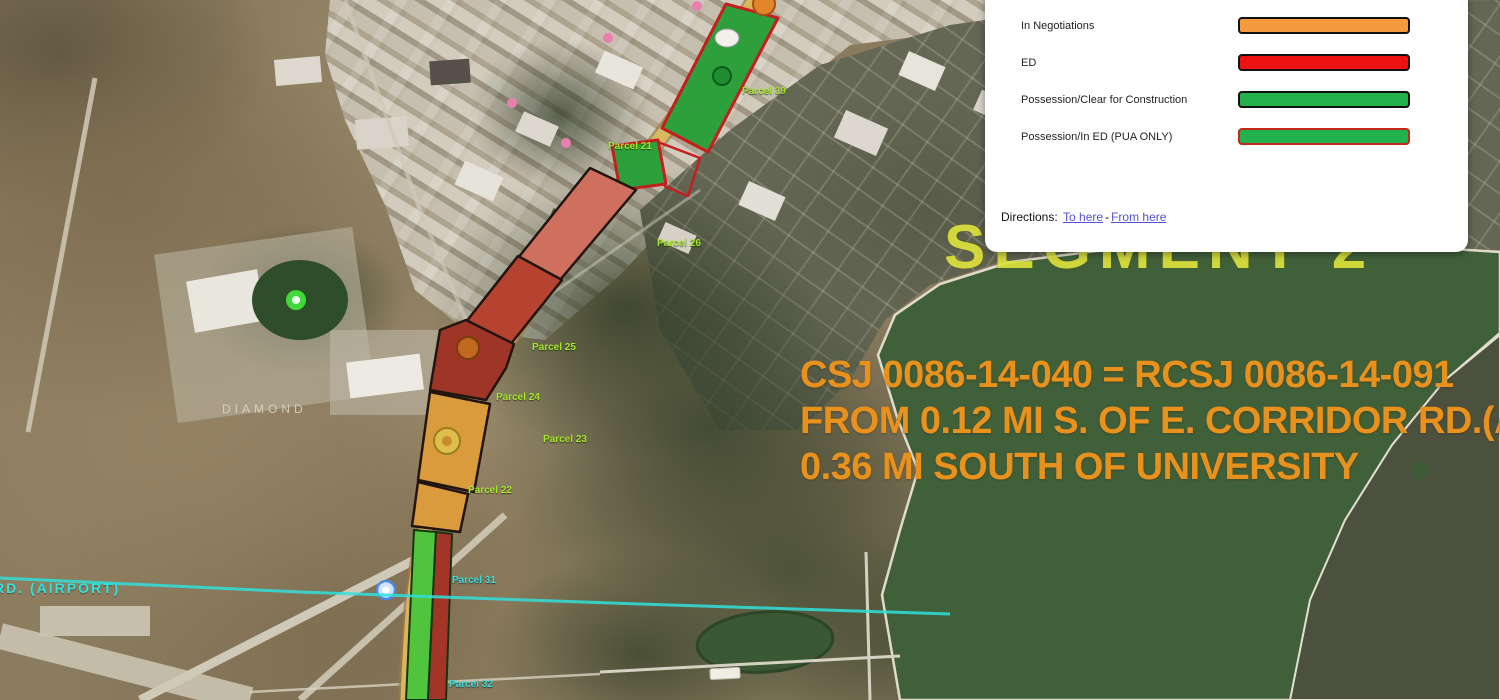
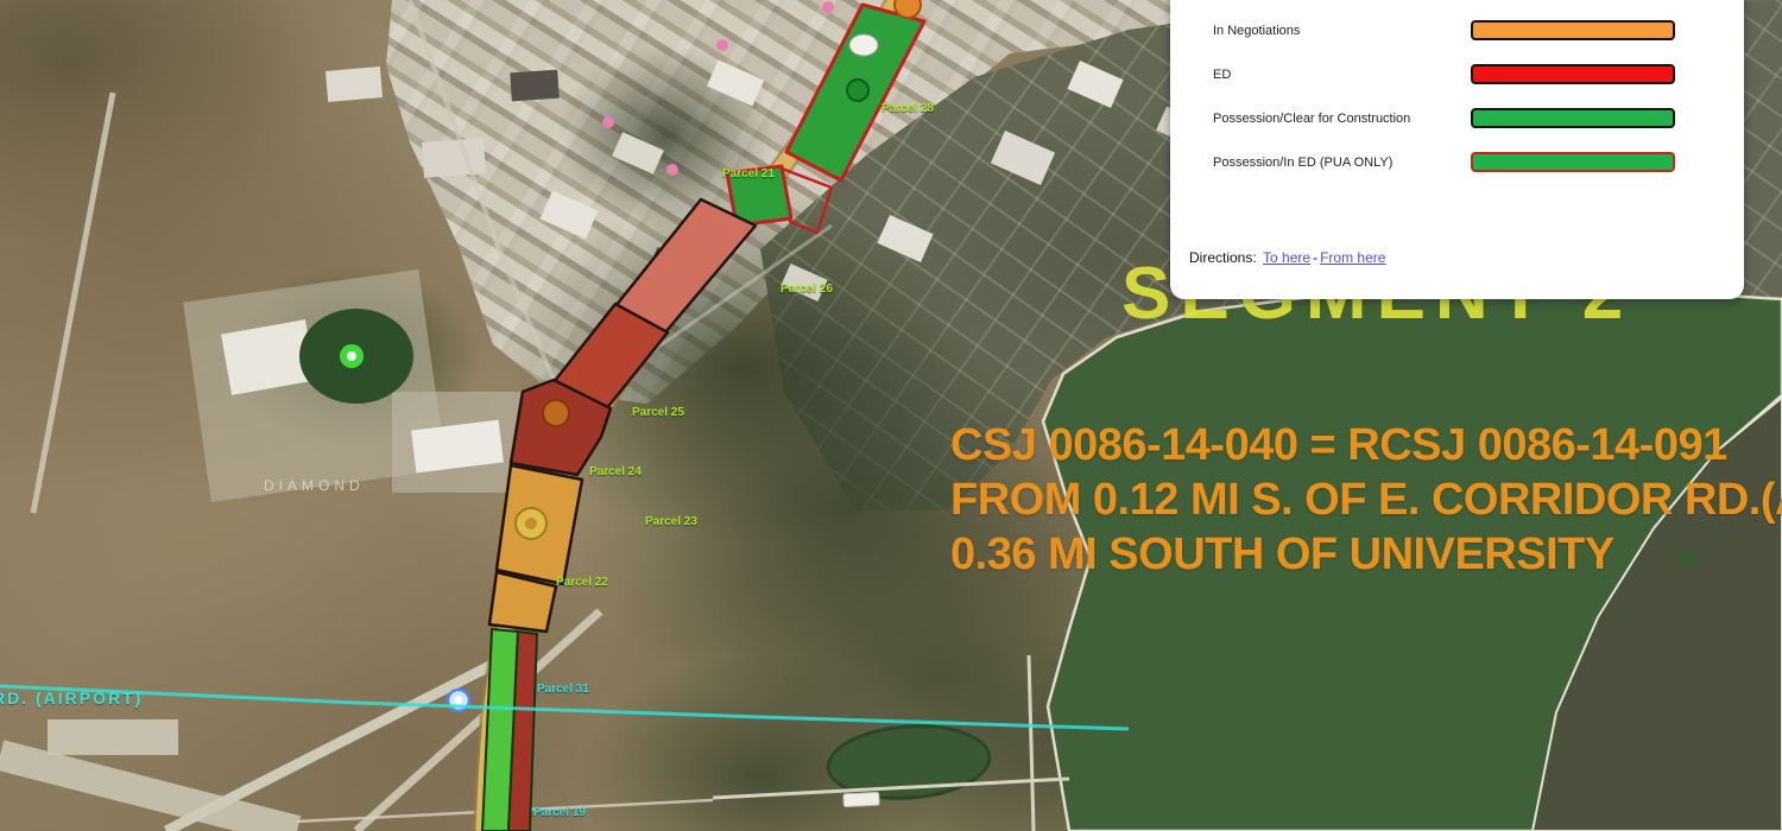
  CSJ 0086-14-040 = RCSJ 0086-14-091
  FROM 0.12 MI S. OF E. CORRIDOR RD.(
  0.36 MI SOUTH OF UNIVERSITY
  RD. (AIRPORT)
  DIAMOND
- Parcel 39
+ Parcel 28
  Parcel 21
  Parcel 26
  Parcel 25
  Parcel 24
  Parcel 23
  Parcel 22
  Parcel 31
- Parcel 32
+ Parcel 19
  In Negotiations
  ED
  Possession/Clear for Construction
  Possession/In ED (PUA ONLY)
  Directions: To here - From here
